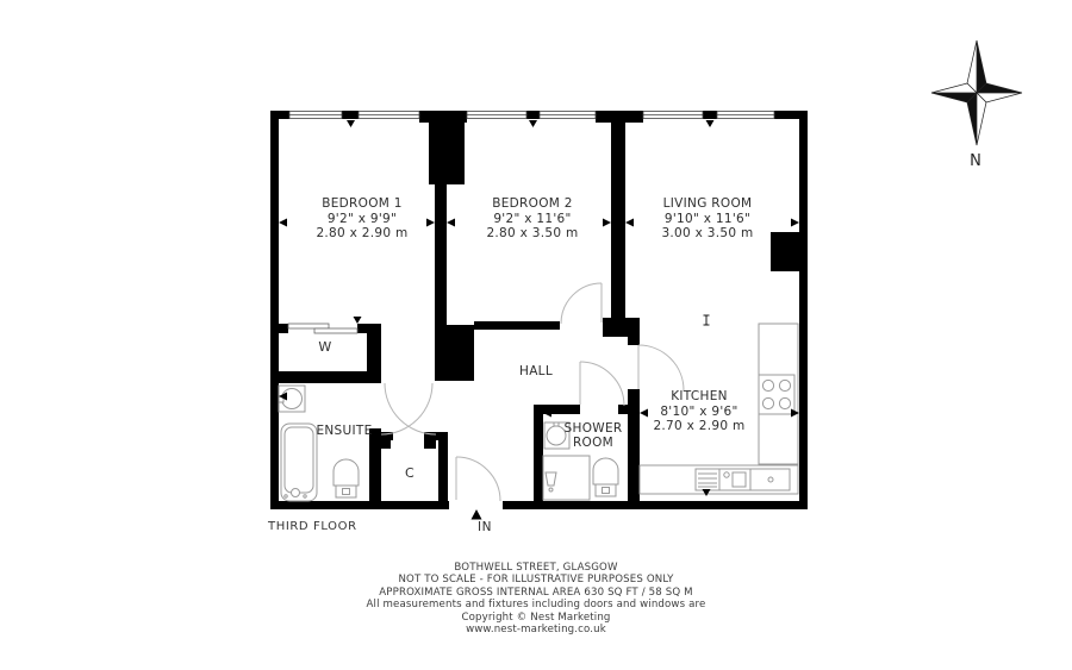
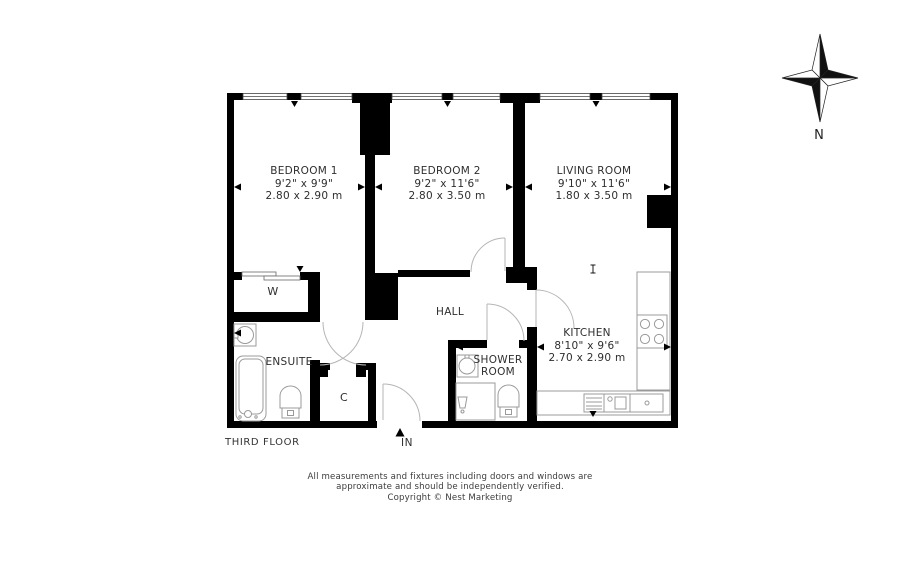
  BEDROOM 1
  9'2" x 9'9"
  2.80 x 2.90 m
  BEDROOM 2
  9'2" x 11'6"
  2.80 x 3.50 m
  LIVING ROOM
  9'10" x 11'6"
- 3.00 x 3.50 m
+ 1.80 x 3.50 m
  KITCHEN
  8'10" x 9'6"
  2.70 x 2.90 m
  HALL
  ENSUITE
  SHOWER ROOM
  W
  C
  THIRD FLOOR
  IN
  N
- BOTHWELL STREET, GLASGOW
- NOT TO SCALE - FOR ILLUSTRATIVE PURPOSES ONLY
- APPROXIMATE GROSS INTERNAL AREA 630 SQ FT / 58 SQ M
  All measurements and fixtures including doors and windows are
+ approximate and should be independently verified.
  Copyright © Nest Marketing
- www.nest-marketing.co.uk
